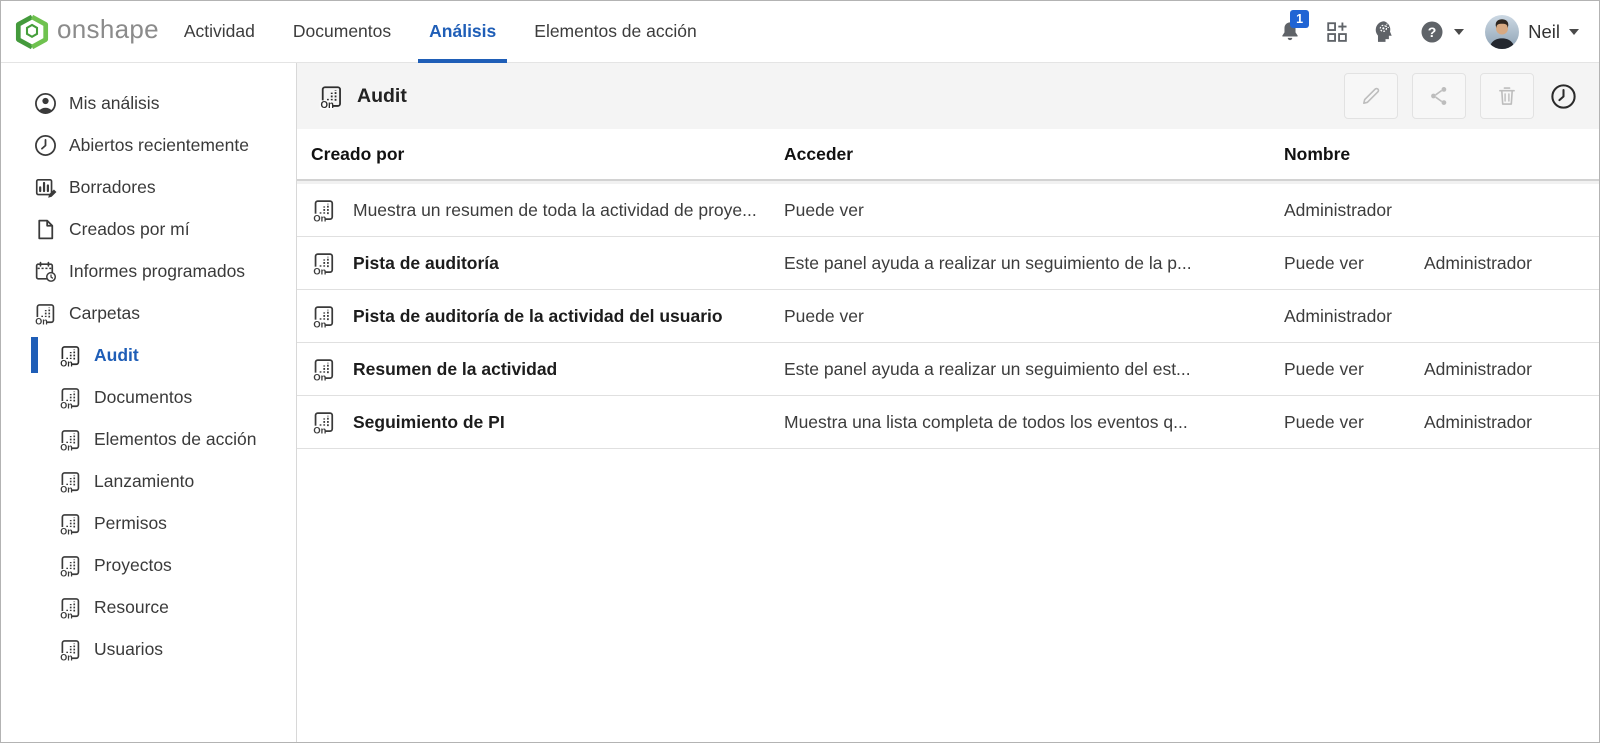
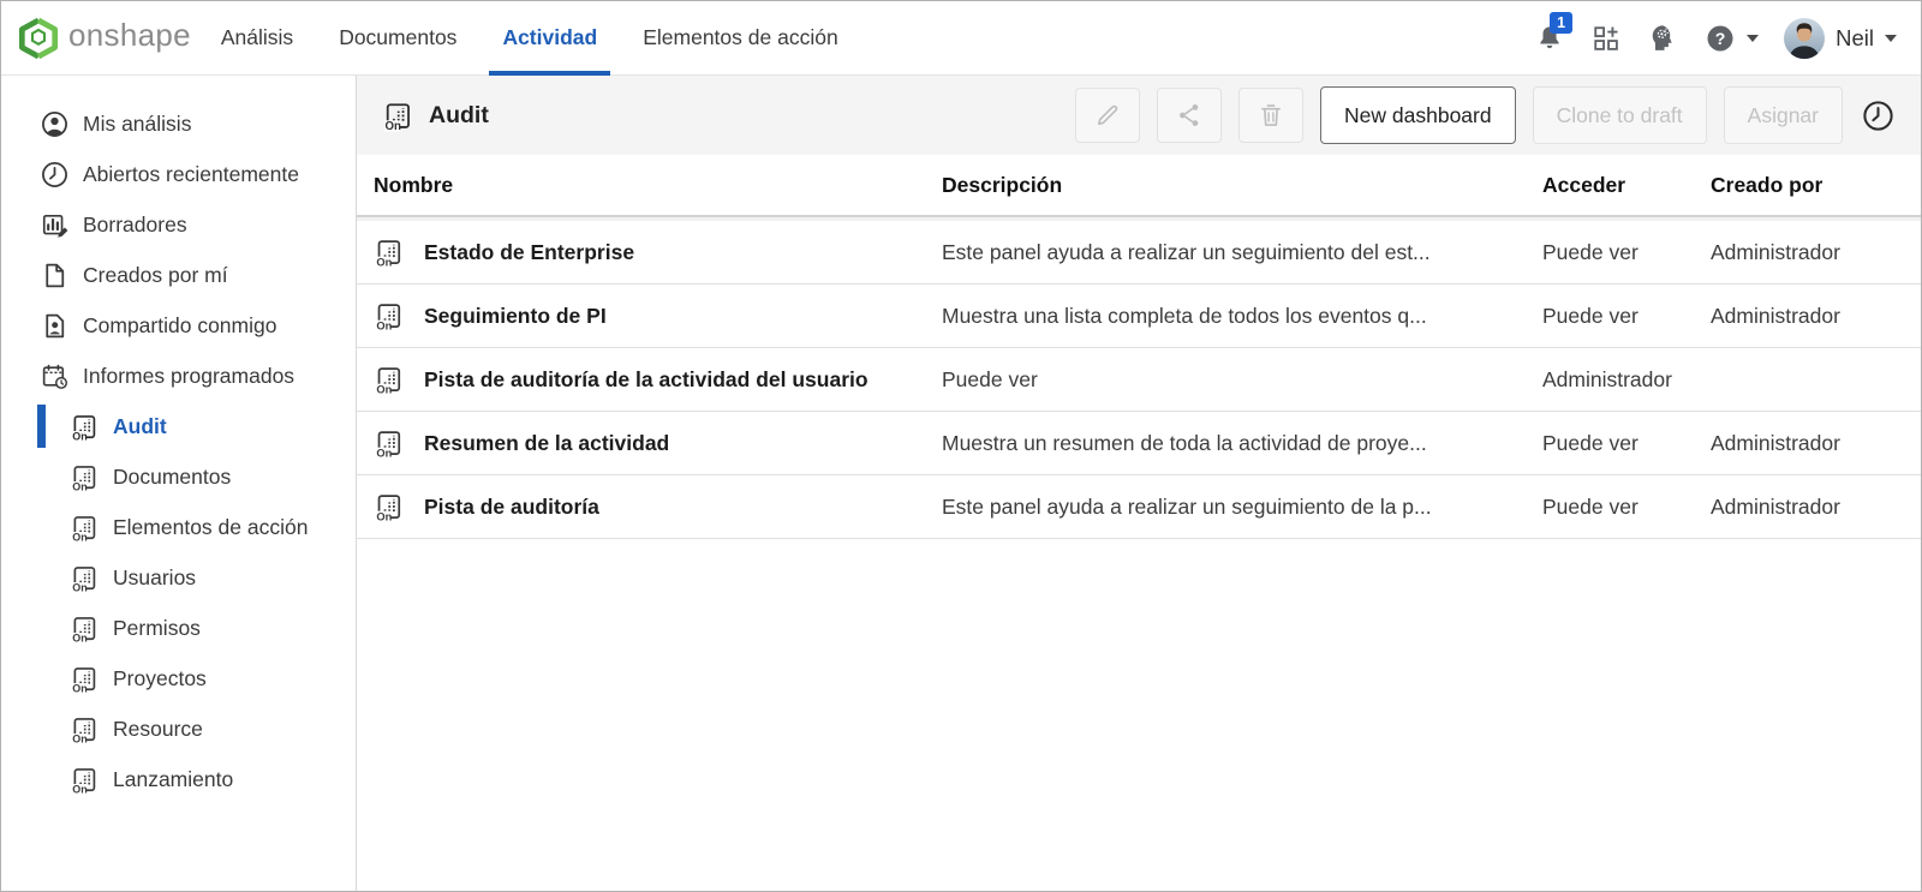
  onshape
- Actividad
+ Análisis
  Documentos
- Análisis
+ Actividad
  Elementos de acción
  1
  Neil
  Mis análisis
  Abiertos recientemente
  Borradores
  Creados por mí
+ Compartido conmigo
  Informes programados
- Carpetas
  Audit
  Documentos
  Elementos de acción
- Lanzamiento
+ Usuarios
  Permisos
  Proyectos
  Resource
- Usuarios
+ Lanzamiento
  Audit
+ New dashboard
+ Clone to draft
+ Asignar
- Creado por
+ Nombre
+ Descripción
  Acceder
- Nombre
+ Creado por
+ Estado de Enterprise
- Muestra un resumen de toda la actividad de proye...
+ Este panel ayuda a realizar un seguimiento del est...
  Puede ver
  Administrador
- Pista de auditoría
+ Seguimiento de PI
- Este panel ayuda a realizar un seguimiento de la p...
+ Muestra una lista completa de todos los eventos q...
  Puede ver
  Administrador
  Pista de auditoría de la actividad del usuario
  Puede ver
  Administrador
  Resumen de la actividad
- Este panel ayuda a realizar un seguimiento del est...
+ Muestra un resumen de toda la actividad de proye...
  Puede ver
  Administrador
- Seguimiento de PI
+ Pista de auditoría
- Muestra una lista completa de todos los eventos q...
+ Este panel ayuda a realizar un seguimiento de la p...
  Puede ver
  Administrador
